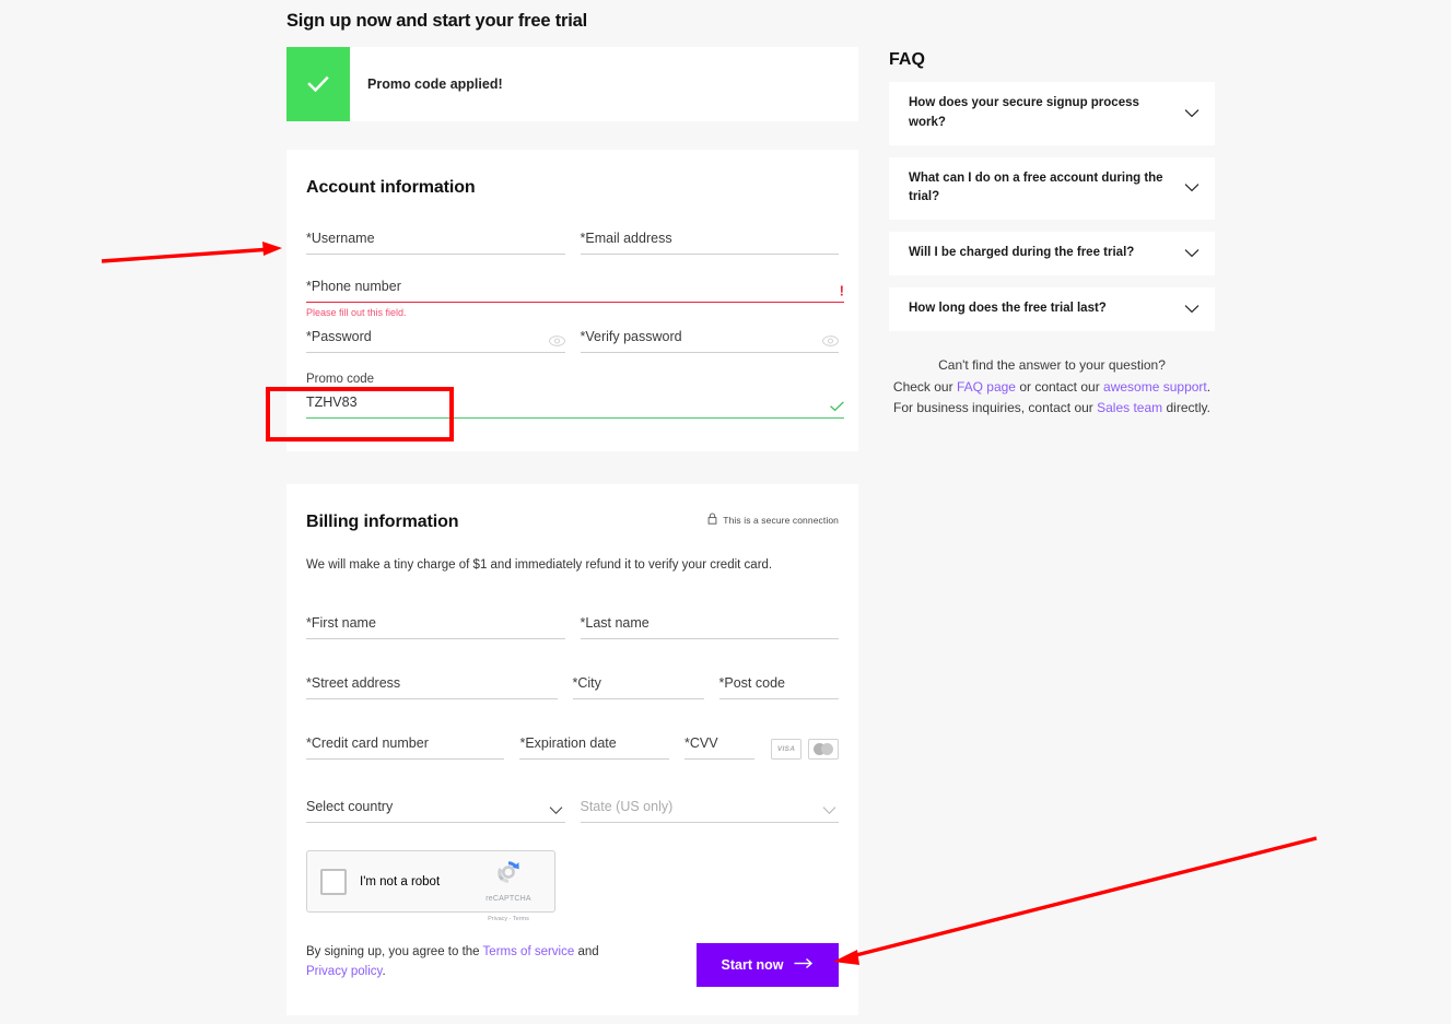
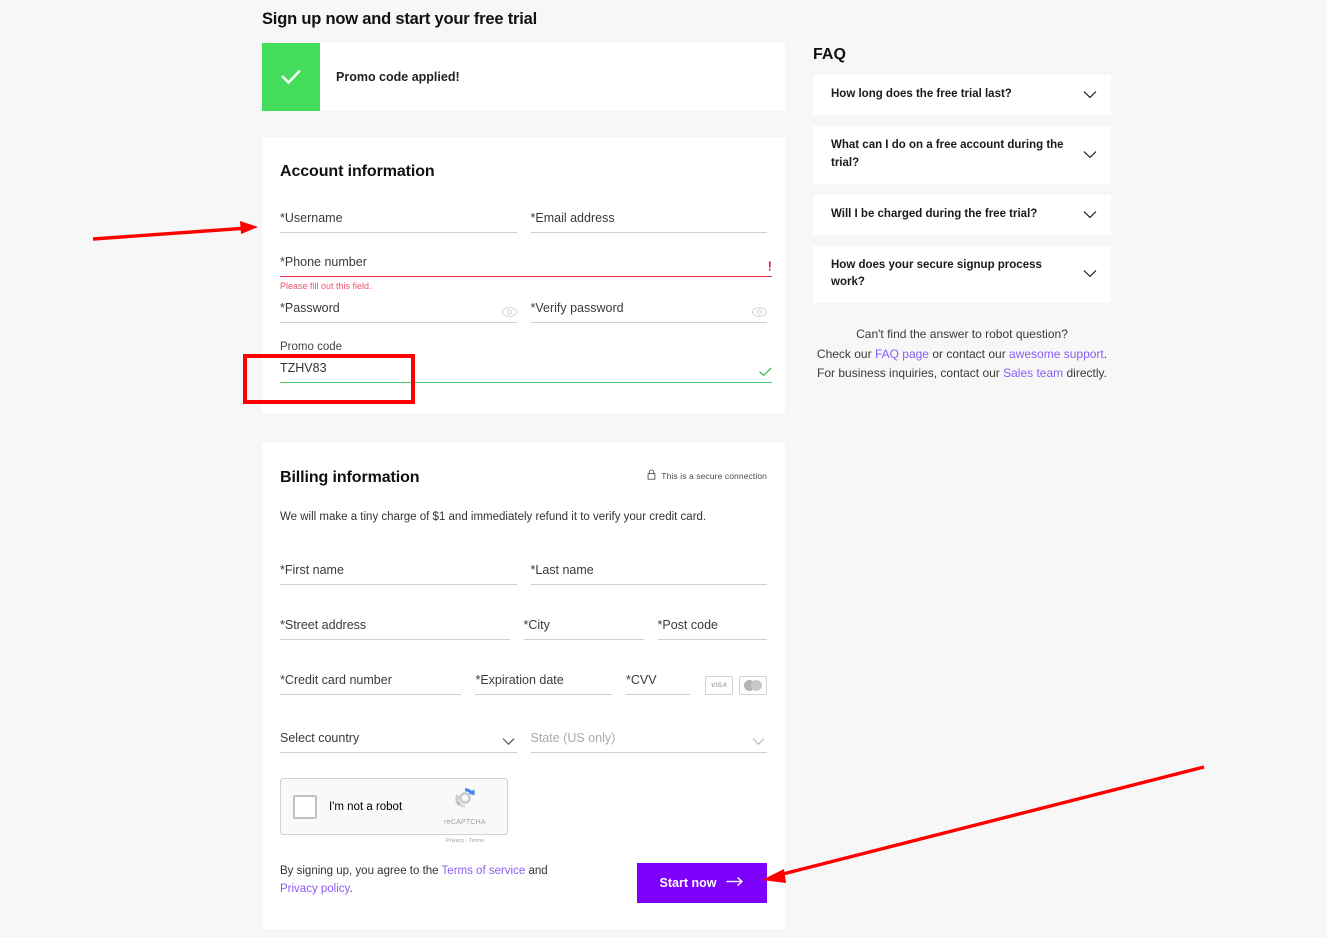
  Sign up now and start your free trial
  Promo code applied!
  Account information
  *Username
  *Email address
  *Phone number
  !
  Please fill out this field.
  *Password
  *Verify password
  Promo code
  TZHV83
  Billing information
  This is a secure connection
  We will make a tiny charge of $1 and immediately refund it to verify your credit card.
  *First name
  *Last name
  *Street address
  *City
  *Post code
  *Credit card number
  *Expiration date
  *CVV
  Select country
  State (US only)
  I'm not a robot
  By signing up, you agree to the Terms of service and Privacy policy.
  Start now
  FAQ
- How does your secure signup process work?
+ How long does the free trial last?
  What can I do on a free account during the trial?
  Will I be charged during the free trial?
- How long does the free trial last?
+ How does your secure signup process work?
- Can't find the answer to your question?
+ Can't find the answer to robot question?
  Check our FAQ page or contact our awesome support.
  For business inquiries, contact our Sales team directly.
